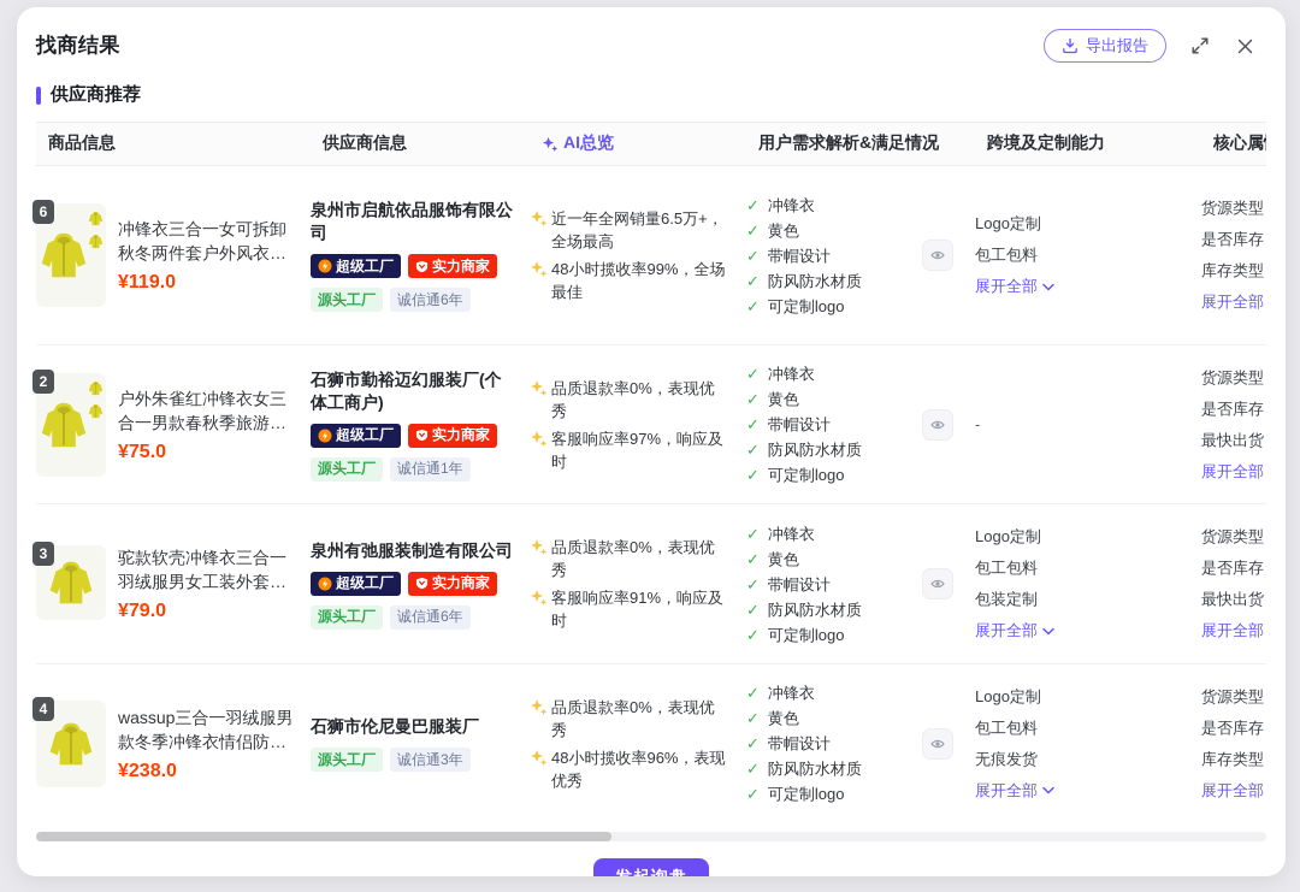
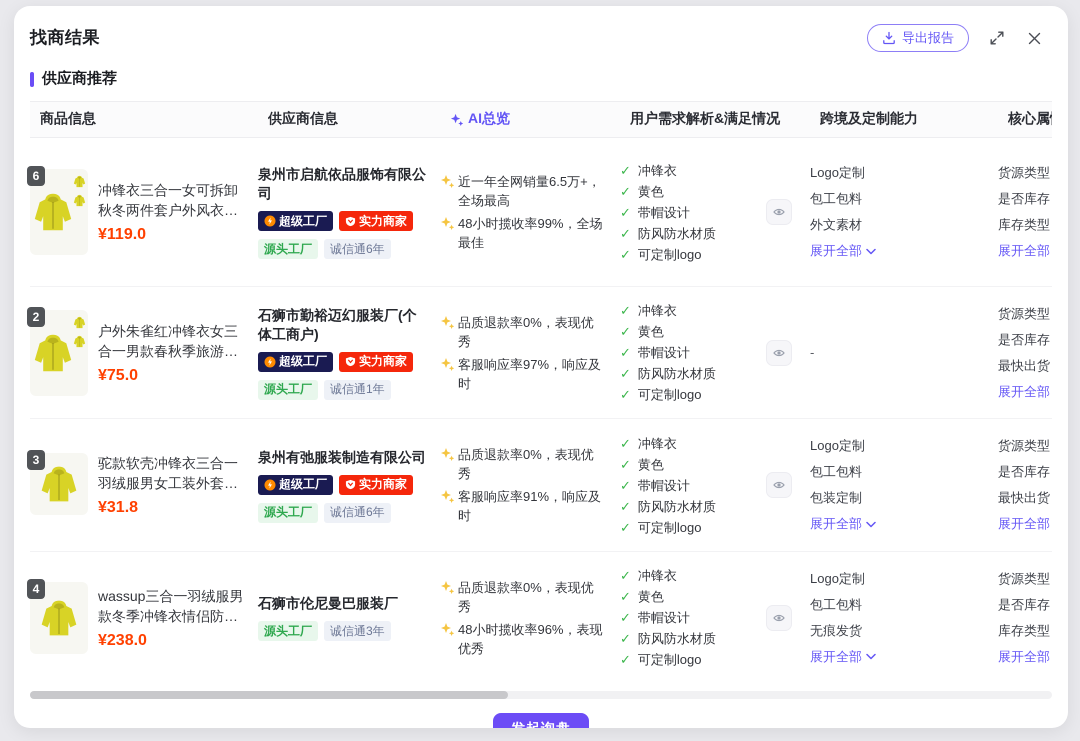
  找商结果
  导出报告
  供应商推荐
  商品信息
  供应商信息
  AI总览
  用户需求解析&满足情况
  跨境及定制能力
  核心属
  6
  冲锋衣三合一女可拆卸秋冬两件套户外风衣外
  ¥119.0
  泉州市启航依品服饰有限公司
  超级工厂
  实力商家
  源头工厂
  诚信通6年
  近一年全网销量6.5万+，全场最高
  48小时揽收率99%，全场最佳
  ✓
  冲锋衣
  ✓
  黄色
  ✓
  带帽设计
  ✓
  防风防水材质
  ✓
  可定制logo
  Logo定制
  包工包料
+ 外文素材
  展开全部
  货源类型
  是否库存
  库存类型
  展开全部
  2
  户外朱雀红冲锋衣女三合一男款春秋季旅游登
  ¥75.0
  石狮市勤裕迈幻服装厂(个体工商户)
  超级工厂
  实力商家
  源头工厂
  诚信通1年
  品质退款率0%，表现优秀
  客服响应率97%，响应及时
  ✓
  冲锋衣
  ✓
  黄色
  ✓
  带帽设计
  ✓
  防风防水材质
  ✓
  可定制logo
  -
  货源类型
  是否库存
  最快出货
  展开全部
  3
  驼款软壳冲锋衣三合一羽绒服男女工装外套防
- ¥79.0
+ ¥31.8
  泉州有弛服装制造有限公司
  超级工厂
  实力商家
  源头工厂
  诚信通6年
  品质退款率0%，表现优秀
  客服响应率91%，响应及时
  ✓
  冲锋衣
  ✓
  黄色
  ✓
  带帽设计
  ✓
  防风防水材质
  ✓
  可定制logo
  Logo定制
  包工包料
  包装定制
  展开全部
  货源类型
  是否库存
  最快出货
  展开全部
  4
  wassup三合一羽绒服男款冬季冲锋衣情侣防
  ¥238.0
  石狮市伦尼曼巴服装厂
  源头工厂
  诚信通3年
  品质退款率0%，表现优秀
  48小时揽收率96%，表现优秀
  ✓
  冲锋衣
  ✓
  黄色
  ✓
  带帽设计
  ✓
  防风防水材质
  ✓
  可定制logo
  Logo定制
  包工包料
  无痕发货
  展开全部
  货源类型
  是否库存
  库存类型
  展开全部
  发起询盘
